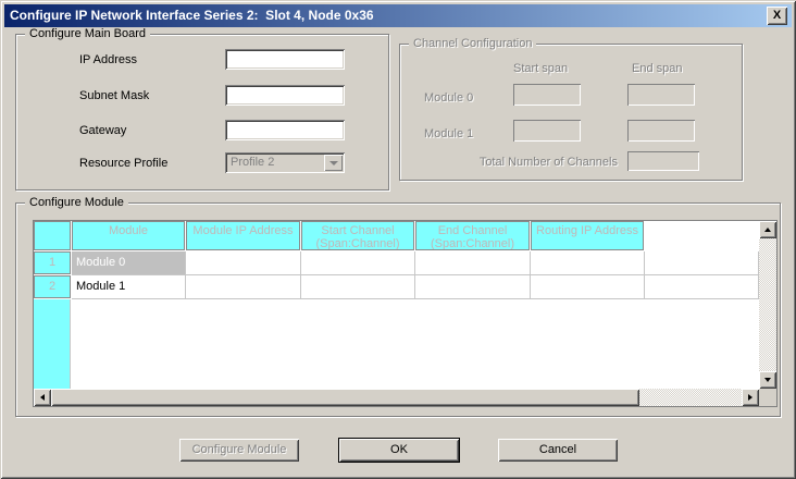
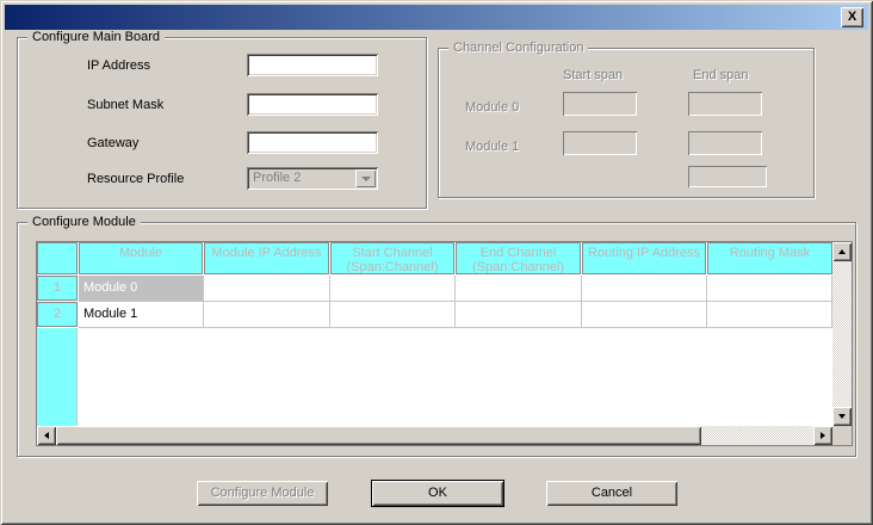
- Configure IP Network Interface Series 2: Slot 4, Node 0x36
  X
  Configure Main Board
  IP Address
  Subnet Mask
  Gateway
  Resource Profile
  Profile 2
  Channel Configuration
  Start span
  End span
  Module 0
  Module 1
- Total Number of Channels
  Configure Module
  Module
  Module IP Address
  Start Channel
  (Span:Channel)
  End Channel
  (Span:Channel)
  Routing IP Address
+ Routing Mask
  1
  Module 0
  2
  Module 1
  Configure Module
  OK
  Cancel
